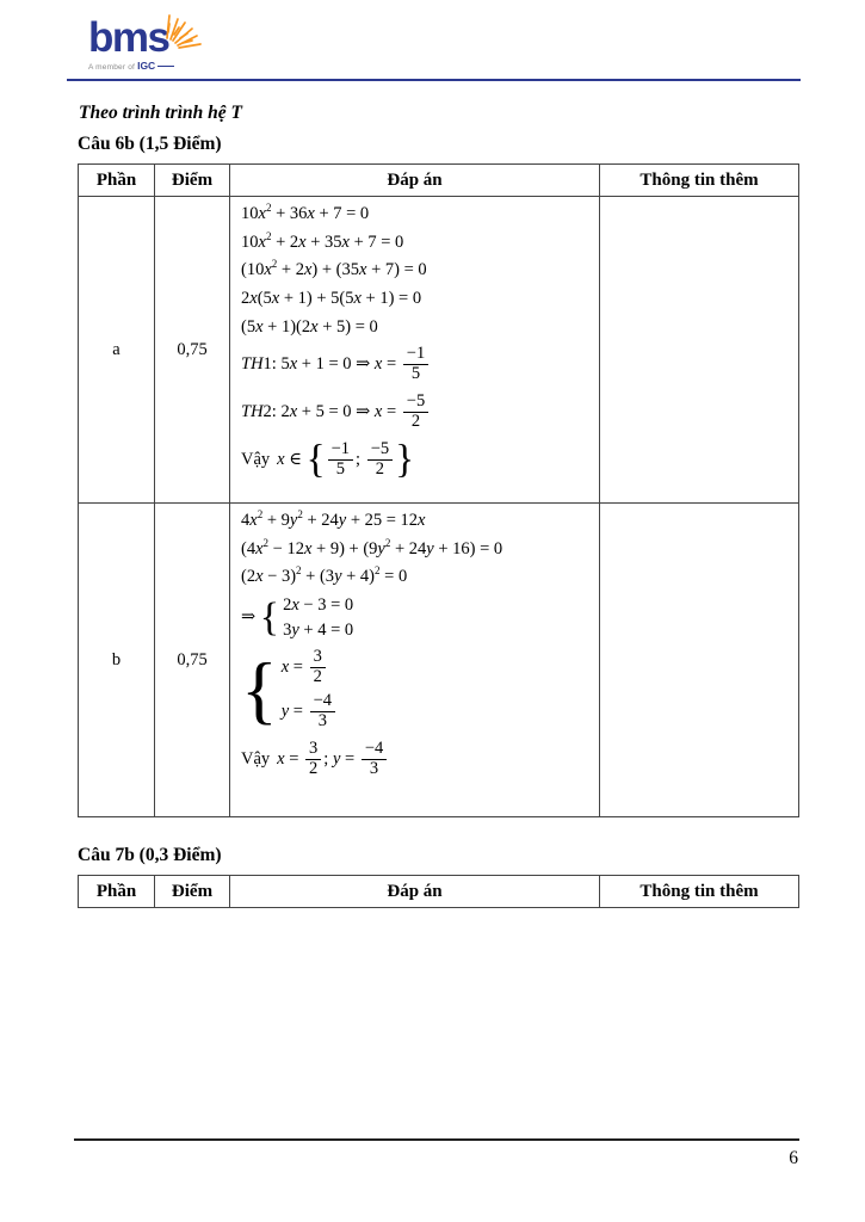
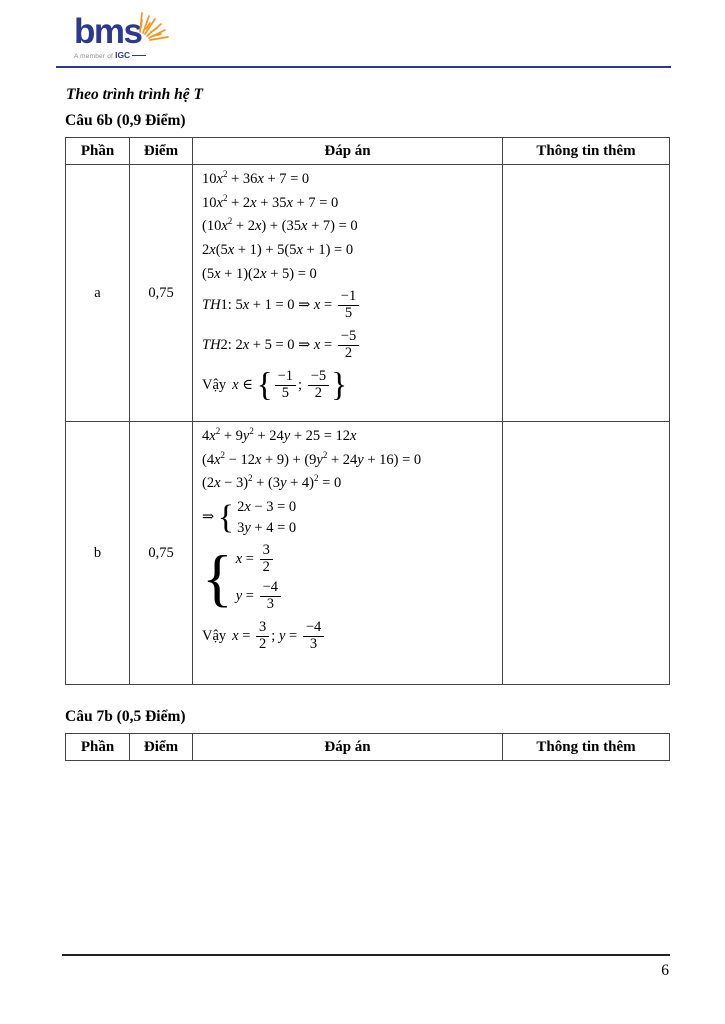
  bms
  Theo trình trình hệ T
- Câu 6b (1,5 Điểm)
+ Câu 6b (0,9 Điểm)
  Phần	Điểm	Đáp án	Thông tin thêm
  a	0,75	10x2 + 36x + 7 = 010x2 + 2x + 35x + 7 = 0(10x2 + 2x) + (35x + 7) = 02x(5x + 1) + 5(5x + 1) = 0(5x + 1)(2x + 5) = 0TH1: 5x + 1 = 0 ⇒ x = −15TH2: 2x + 5 = 0 ⇒ x = −52Vậy x ∈ { −15; −52}
  b	0,75	4x2 + 9y2 + 24y + 25 = 12x(4x2 − 12x + 9) + (9y2 + 24y + 16) = 0(2x − 3)2 + (3y + 4)2 = 0⇒ { 2x − 3 = 03y + 4 = 0{ x = 32y = −43Vậy x = 32; y = −43
- Câu 7b (0,3 Điểm)
+ Câu 7b (0,5 Điểm)
  Phần	Điểm	Đáp án	Thông tin thêm
  6
